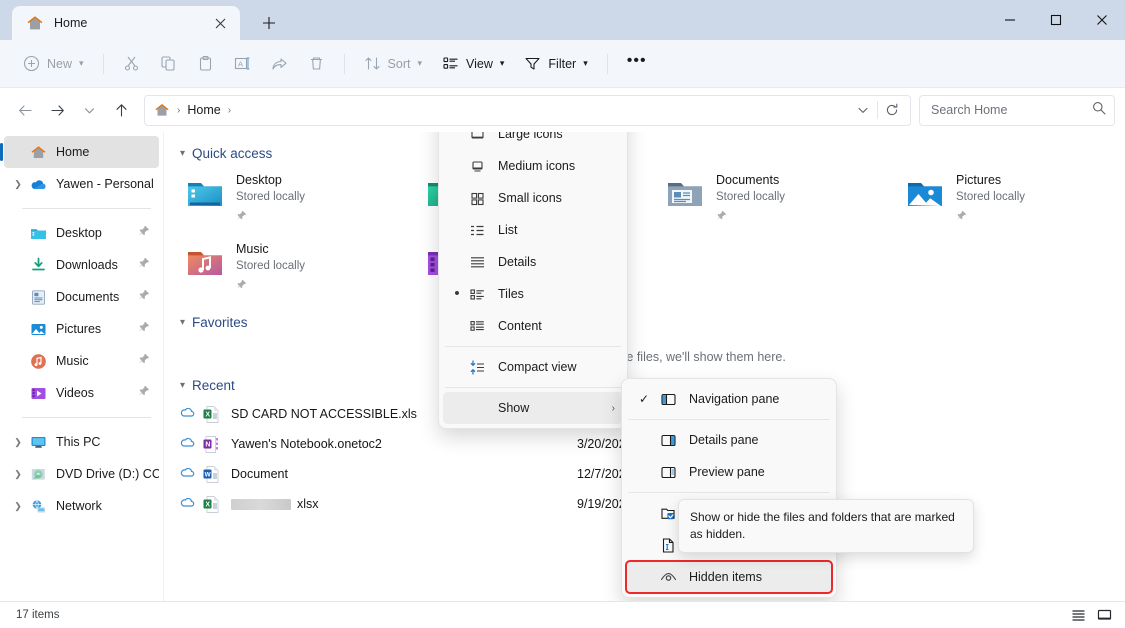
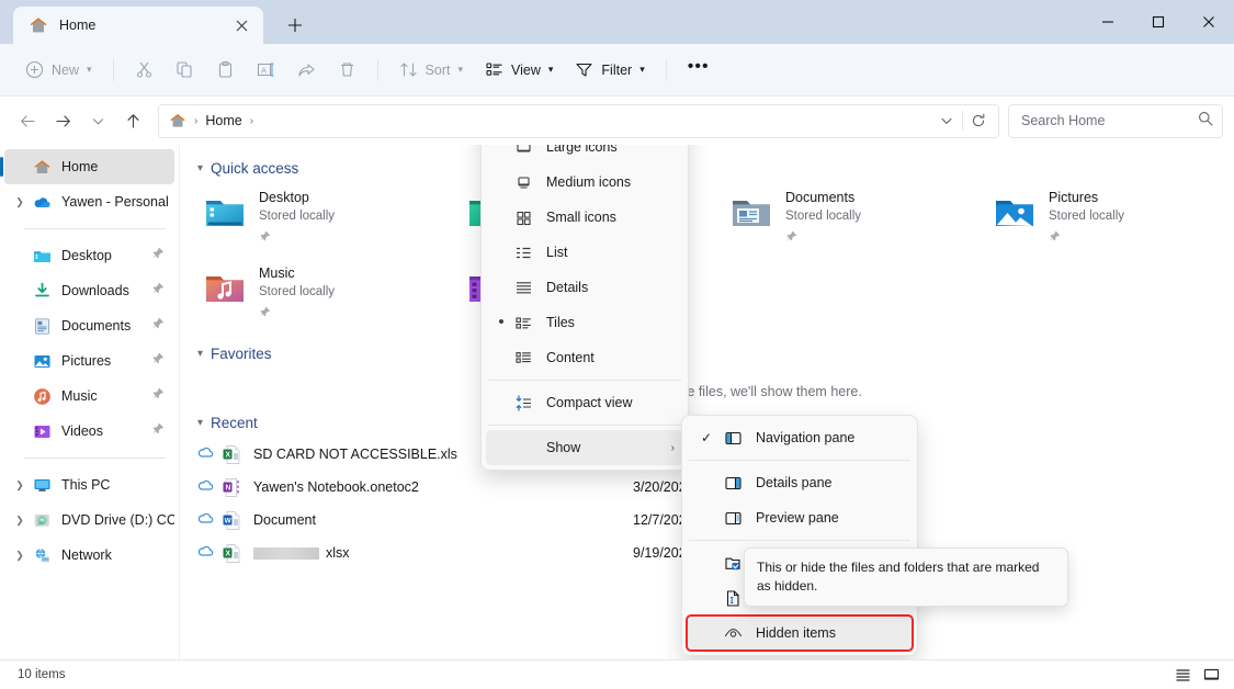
  Home
  New
  ▾
  A
  Sort
  ▾
  View
  ▾
  Filter
  ▾
  •••
  ›
  Home
  ›
  Search Home
  Home
  ❯
  Yawen - Personal
  Desktop
  Downloads
  Documents
  Pictures
  Music
  Videos
  ❯
  This PC
  ❯
  DVD Drive (D:) CC
  ❯
  Network
  ▾
  Quick access
  Desktop
  Stored locally
  Documents
  Stored locally
  Pictures
  Stored locally
  Music
  Stored locally
  ▾
  Favorites
  e files, we'll show them here.
  ▾
  Recent
  SD CARD NOT ACCESSIBLE.xls
  Yawen's Notebook.onetoc2
  Document
  xlsx
  Large icons
  Medium icons
  Small icons
  List
  Details
  •
  Tiles
  Content
  Compact view
  Show
  ›
  ✓
  Navigation pane
  Details pane
  Preview pane
  Hidden items
- Show or hide the files and folders that are marked as hidden.
+ This or hide the files and folders that are marked as hidden.
- 17 items
+ 10 items
